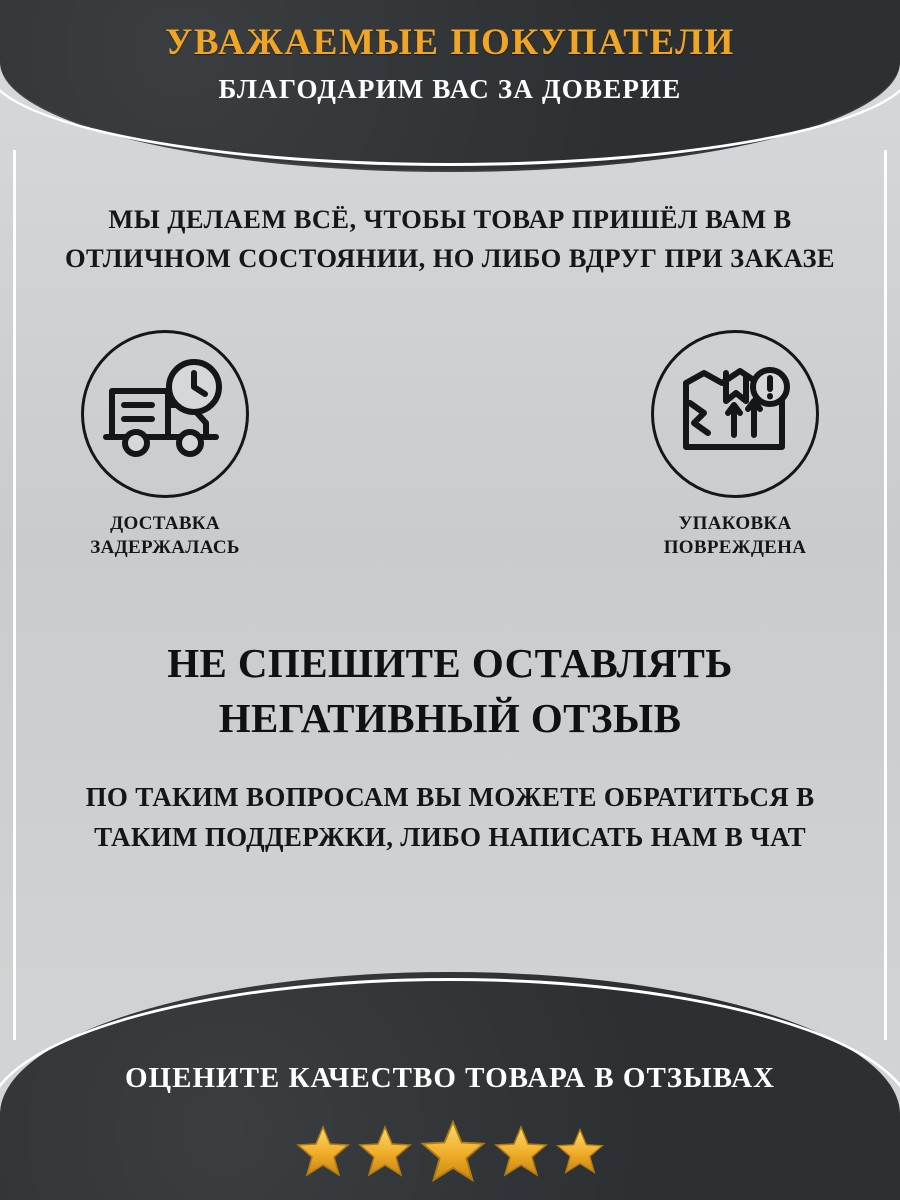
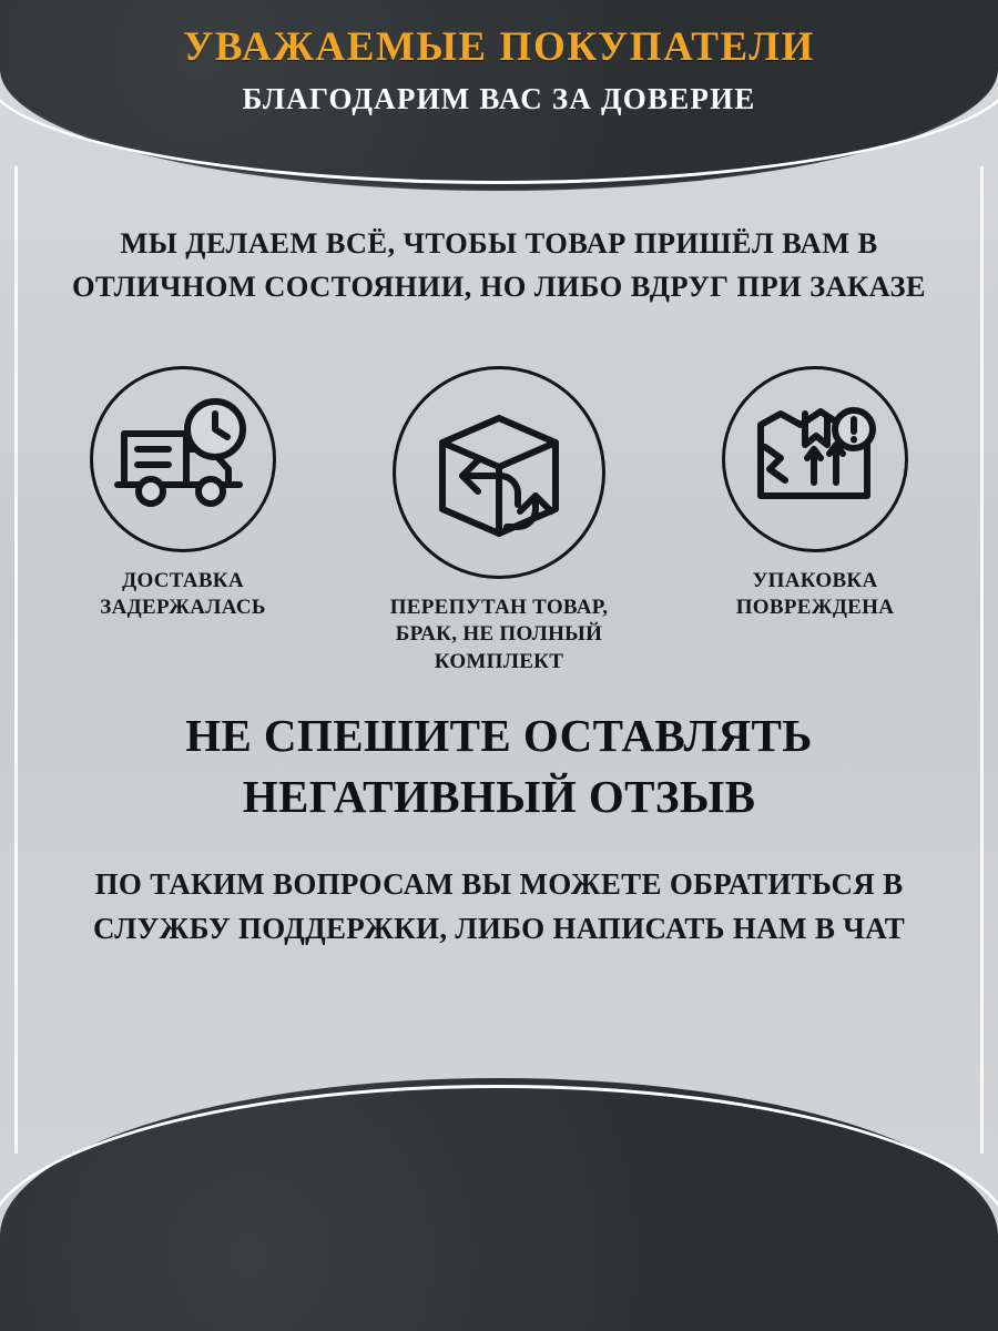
  УВАЖАЕМЫЕ ПОКУПАТЕЛИ
  БЛАГОДАРИМ ВАС ЗА ДОВЕРИЕ
  МЫ ДЕЛАЕМ ВСЁ, ЧТОБЫ ТОВАР ПРИШЁЛ ВАМ В ОТЛИЧНОМ СОСТОЯНИИ, НО ЛИБО ВДРУГ ПРИ ЗАКАЗЕ
  ДОСТАВКА ЗАДЕРЖАЛАСЬ
+ ПЕРЕПУТАН ТОВАР, БРАК, НЕ ПОЛНЫЙ КОМПЛЕКТ
  УПАКОВКА ПОВРЕЖДЕНА
  НЕ СПЕШИТЕ ОСТАВЛЯТЬ НЕГАТИВНЫЙ ОТЗЫВ
- ПО ТАКИМ ВОПРОСАМ ВЫ МОЖЕТЕ ОБРАТИТЬСЯ В ТАКИМ ПОДДЕРЖКИ, ЛИБО НАПИСАТЬ НАМ В ЧАТ
+ ПО ТАКИМ ВОПРОСАМ ВЫ МОЖЕТЕ ОБРАТИТЬСЯ В СЛУЖБУ ПОДДЕРЖКИ, ЛИБО НАПИСАТЬ НАМ В ЧАТ
- ОЦЕНИТЕ КАЧЕСТВО ТОВАРА В ОТЗЫВАХ
